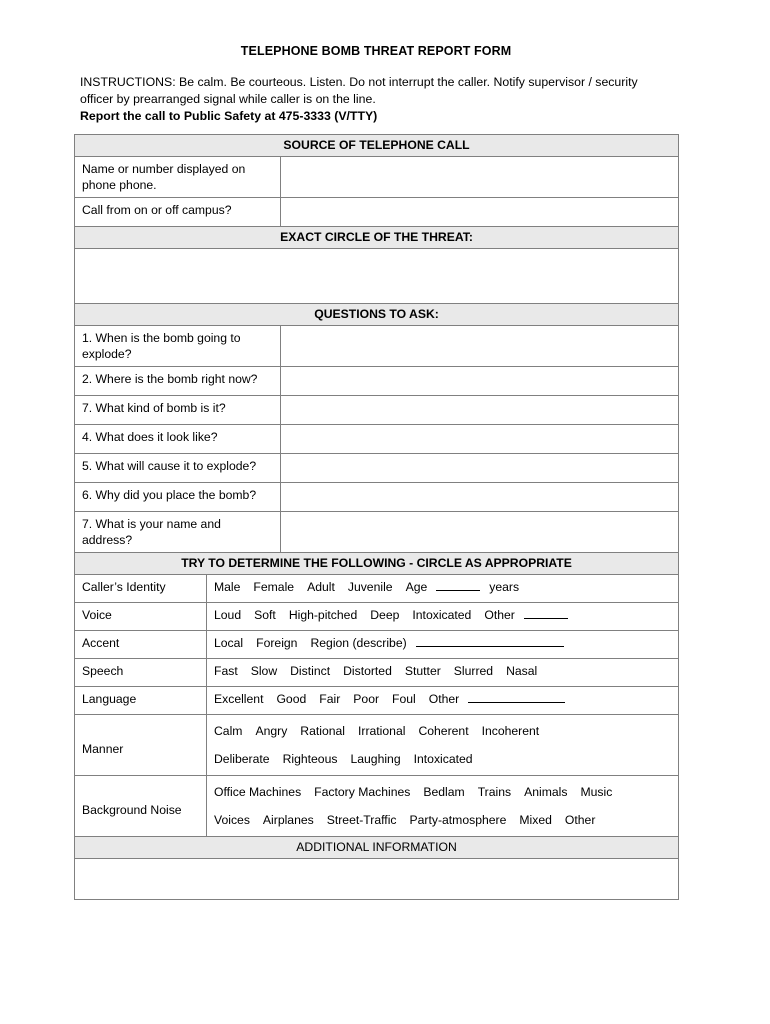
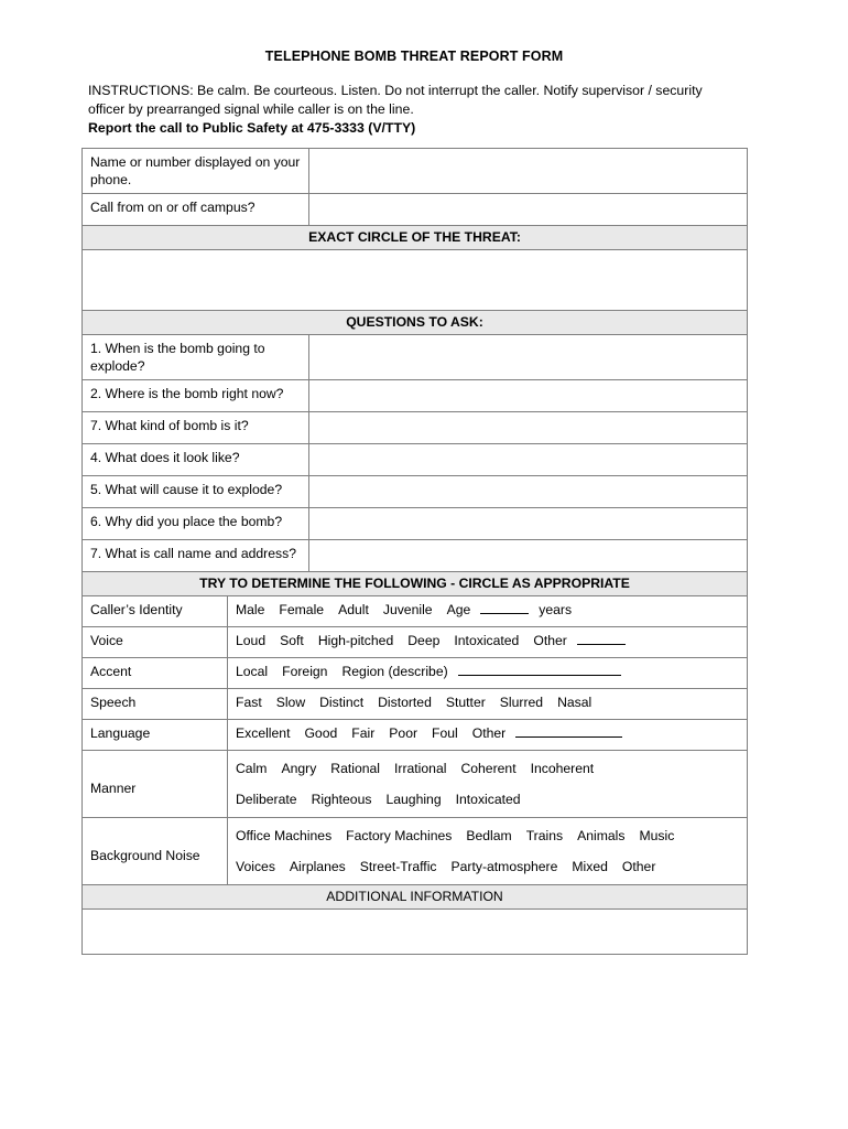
  TELEPHONE BOMB THREAT REPORT FORM
  INSTRUCTIONS: Be calm. Be courteous. Listen. Do not interrupt the caller. Notify supervisor / security
  officer by prearranged signal while caller is on the line.
  Report the call to Public Safety at 475-3333 (V/TTY)
- SOURCE OF TELEPHONE CALL
- Name or number displayed on phone phone.
+ Name or number displayed on your phone.
  Call from on or off campus?
  EXACT CIRCLE OF THE THREAT:
  QUESTIONS TO ASK:
  1. When is the bomb going to explode?
  2. Where is the bomb right now?
  7. What kind of bomb is it?
  4. What does it look like?
  5. What will cause it to explode?
  6. Why did you place the bomb?
- 7. What is your name and address?
+ 7. What is call name and address?
  TRY TO DETERMINE THE FOLLOWING - CIRCLE AS APPROPRIATE
  Caller’s Identity	Male Female Adult Juvenile Age years
  Voice	Loud Soft High-pitched Deep Intoxicated Other
  Accent	Local Foreign Region (describe)
  Speech	Fast Slow Distinct Distorted Stutter Slurred Nasal
  Language	Excellent Good Fair Poor Foul Other
  Manner	Calm Angry Rational Irrational Coherent Incoherent Deliberate Righteous Laughing Intoxicated
  Background Noise	Office Machines Factory Machines Bedlam Trains Animals Music Voices Airplanes Street-Traffic Party-atmosphere Mixed Other
  ADDITIONAL INFORMATION
